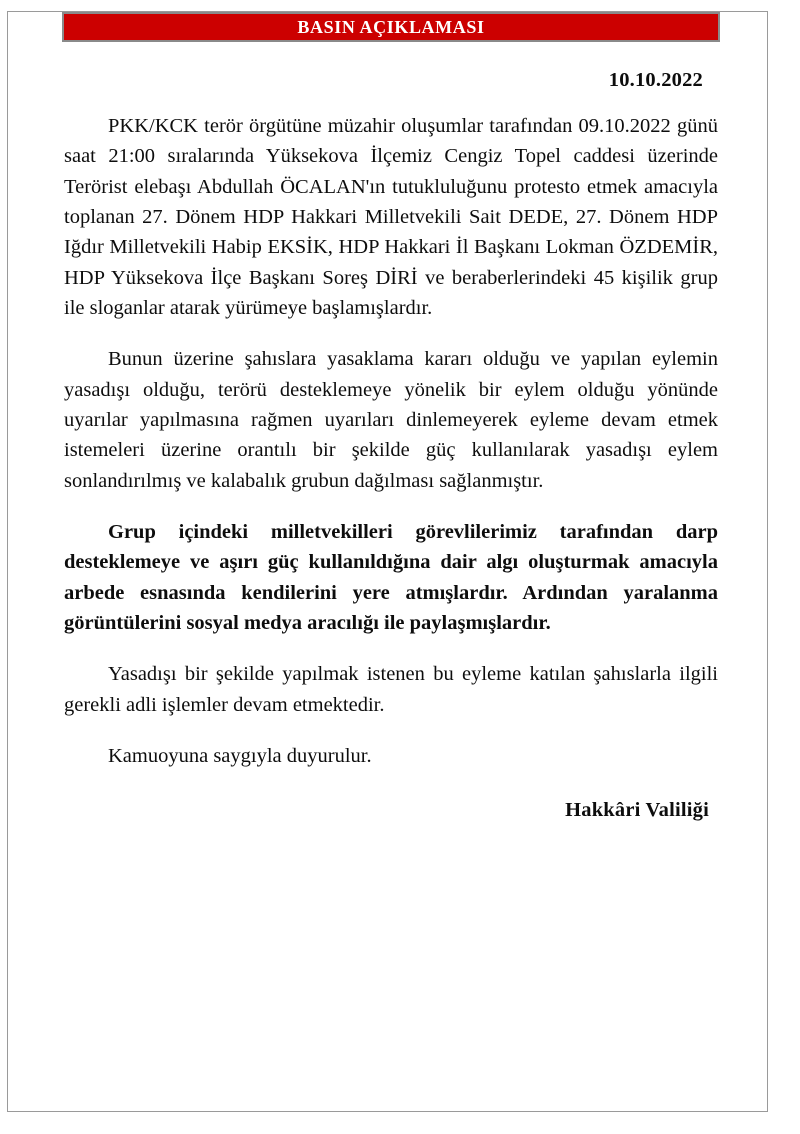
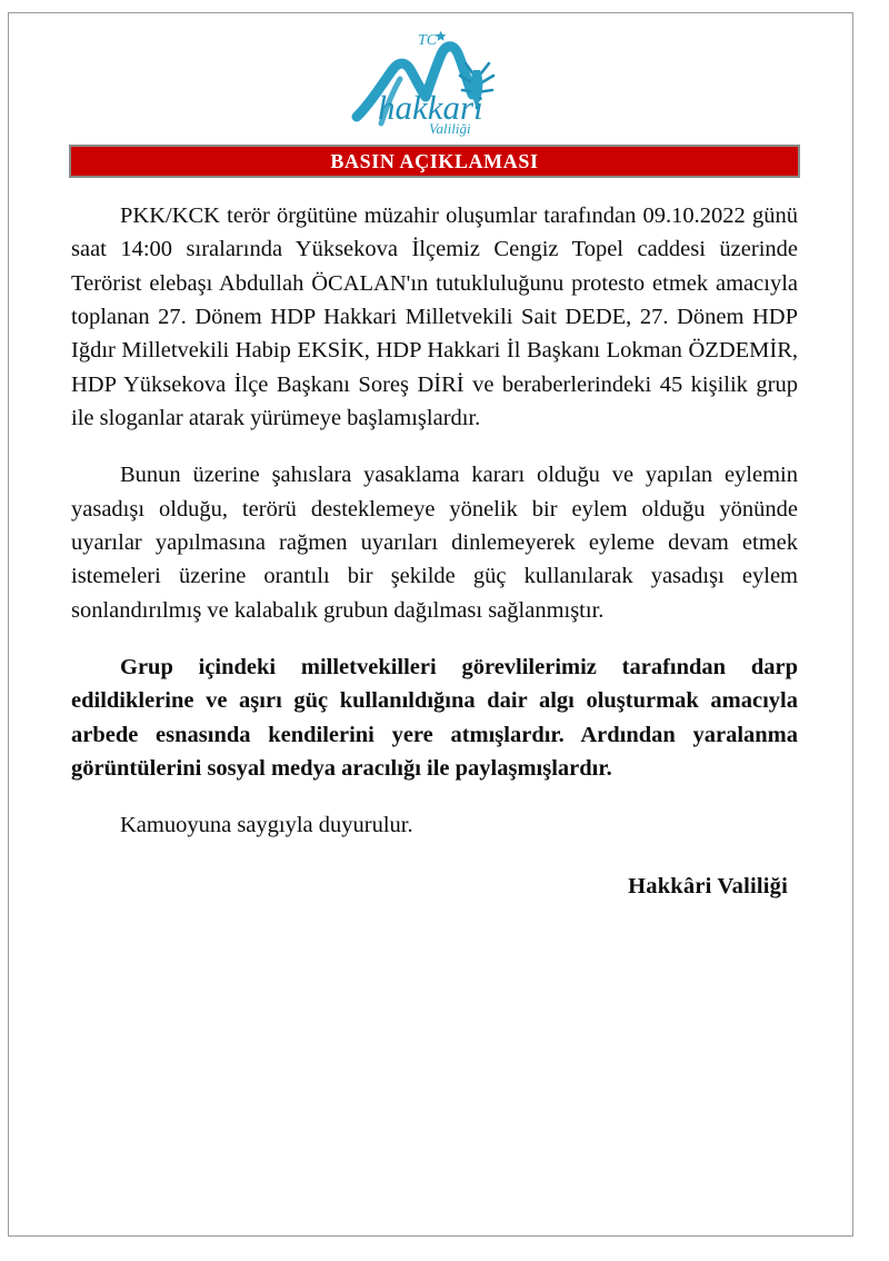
+ TC
+ hakkari
+ Valiliği
  BASIN AÇIKLAMASI
- 10.10.2022
- PKK/KCK terör örgütüne müzahir oluşumlar tarafından 09.10.2022 günü saat 21:00 sıralarında Yüksekova İlçemiz Cengiz Topel caddesi üzerinde Terörist elebaşı Abdullah ÖCALAN'ın tutukluluğunu protesto etmek amacıyla toplanan 27. Dönem HDP Hakkari Milletvekili Sait DEDE, 27. Dönem HDP Iğdır Milletvekili Habip EKSİK, HDP Hakkari İl Başkanı Lokman ÖZDEMİR, HDP Yüksekova İlçe Başkanı Soreş DİRİ ve beraberlerindeki 45 kişilik grup ile sloganlar atarak yürümeye başlamışlardır.
+ PKK/KCK terör örgütüne müzahir oluşumlar tarafından 09.10.2022 günü saat 14:00 sıralarında Yüksekova İlçemiz Cengiz Topel caddesi üzerinde Terörist elebaşı Abdullah ÖCALAN'ın tutukluluğunu protesto etmek amacıyla toplanan 27. Dönem HDP Hakkari Milletvekili Sait DEDE, 27. Dönem HDP Iğdır Milletvekili Habip EKSİK, HDP Hakkari İl Başkanı Lokman ÖZDEMİR, HDP Yüksekova İlçe Başkanı Soreş DİRİ ve beraberlerindeki 45 kişilik grup ile sloganlar atarak yürümeye başlamışlardır.
  Bunun üzerine şahıslara yasaklama kararı olduğu ve yapılan eylemin yasadışı olduğu, terörü desteklemeye yönelik bir eylem olduğu yönünde uyarılar yapılmasına rağmen uyarıları dinlemeyerek eyleme devam etmek istemeleri üzerine orantılı bir şekilde güç kullanılarak yasadışı eylem sonlandırılmış ve kalabalık grubun dağılması sağlanmıştır.
- Grup içindeki milletvekilleri görevlilerimiz tarafından darp desteklemeye ve aşırı güç kullanıldığına dair algı oluşturmak amacıyla arbede esnasında kendilerini yere atmışlardır. Ardından yaralanma görüntülerini sosyal medya aracılığı ile paylaşmışlardır.
+ Grup içindeki milletvekilleri görevlilerimiz tarafından darp edildiklerine ve aşırı güç kullanıldığına dair algı oluşturmak amacıyla arbede esnasında kendilerini yere atmışlardır. Ardından yaralanma görüntülerini sosyal medya aracılığı ile paylaşmışlardır.
- Yasadışı bir şekilde yapılmak istenen bu eyleme katılan şahıslarla ilgili gerekli adli işlemler devam etmektedir.
  Kamuoyuna saygıyla duyurulur.
  Hakkâri Valiliği
